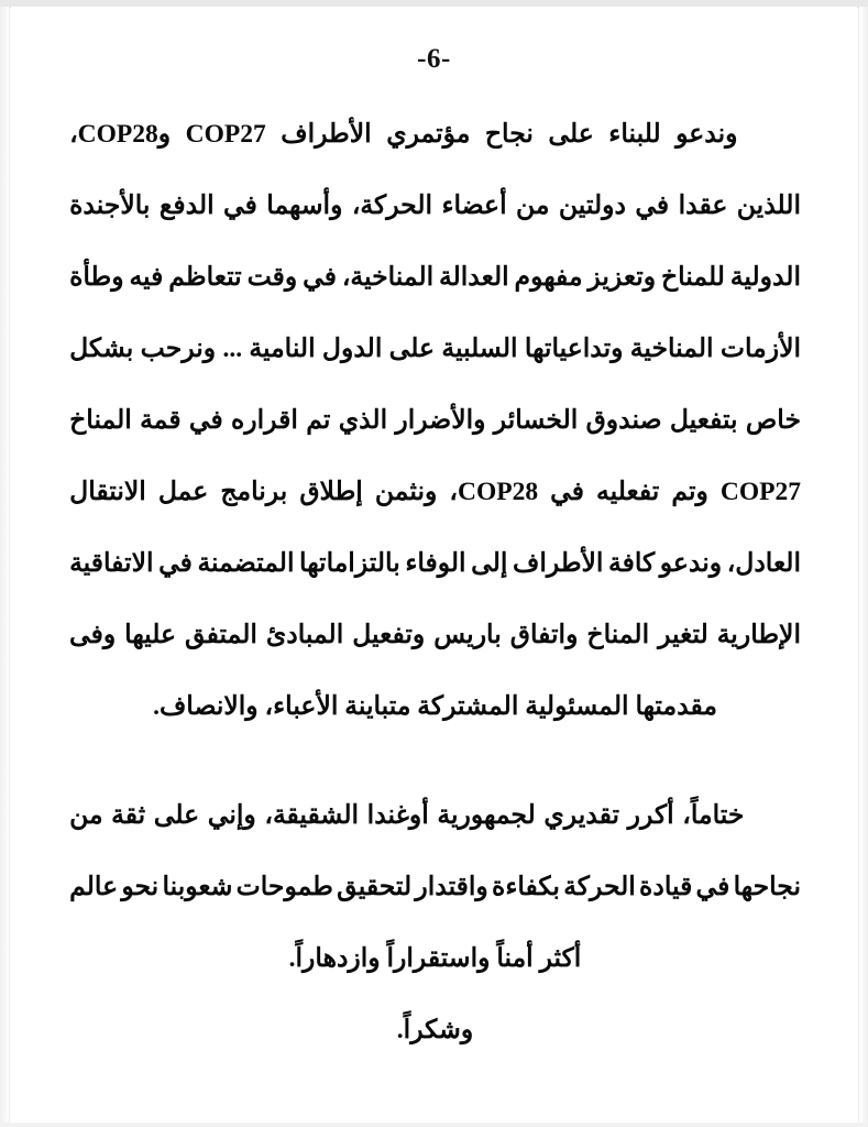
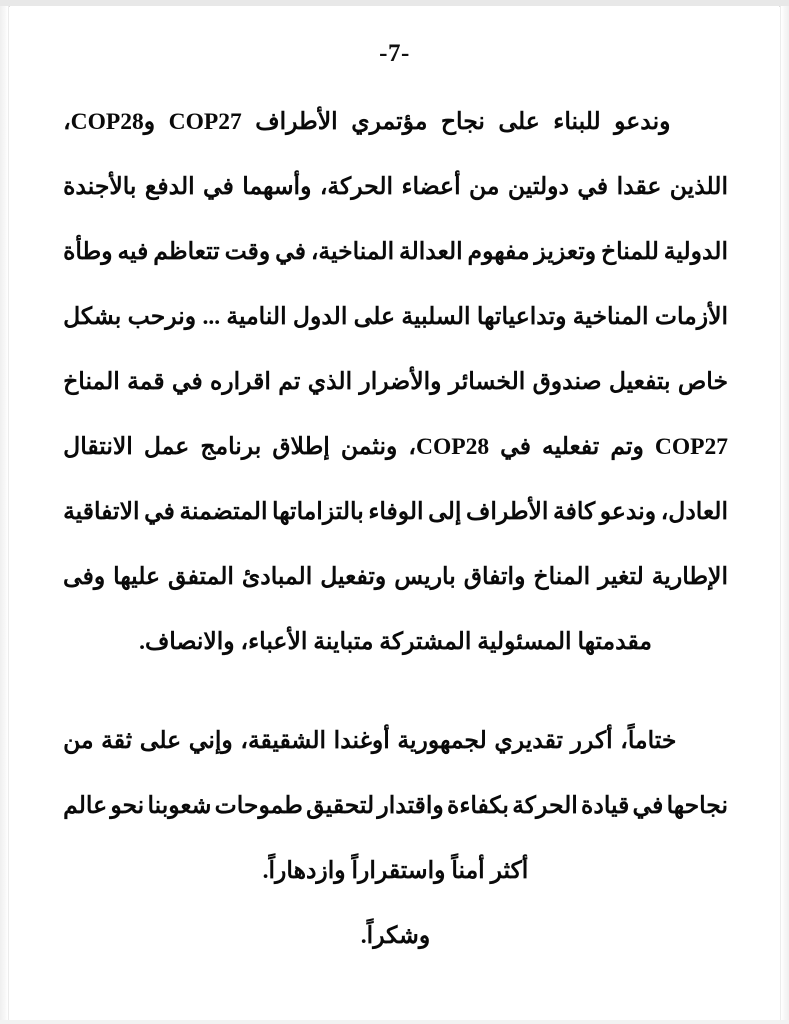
- -6-
+ -7-
  وندعو
  للبناء
  على
  نجاح
  مؤتمري
  الأطراف
  COP27
  وCOP28،
  اللذين
  عقدا
  في
  دولتين
  من
  أعضاء
  الحركة،
  وأسهما
  في
  الدفع
  بالأجندة
  الدولية
  للمناخ
  وتعزيز
  مفهوم
  العدالة
  المناخية،
  في
  وقت
  تتعاظم
  فيه
  وطأة
  الأزمات
  المناخية
  وتداعياتها
  السلبية
  على
  الدول
  النامية
  ...
  ونرحب
  بشكل
  خاص
  بتفعيل
  صندوق
  الخسائر
  والأضرار
  الذي
  تم
  اقراره
  في
  قمة
  المناخ
  COP27
  وتم
  تفعليه
  في
  COP28،
  ونثمن
  إطلاق
  برنامج
  عمل
  الانتقال
  العادل،
  وندعو
  كافة
  الأطراف
  إلى
  الوفاء
  بالتزاماتها
  المتضمنة
  في
  الاتفاقية
  الإطارية
  لتغير
  المناخ
  واتفاق
  باريس
  وتفعيل
  المبادئ
  المتفق
  عليها
  وفى
  مقدمتها المسئولية المشتركة متباينة الأعباء، والانصاف.
  ختاماً،
  أكرر
  تقديري
  لجمهورية
  أوغندا
  الشقيقة،
  وإني
  على
  ثقة
  من
  نجاحها
  في
  قيادة
  الحركة
  بكفاءة
  واقتدار
  لتحقيق
  طموحات
  شعوبنا
  نحو
  عالم
  أكثر أمناً واستقراراً وازدهاراً.
  وشكراً.
